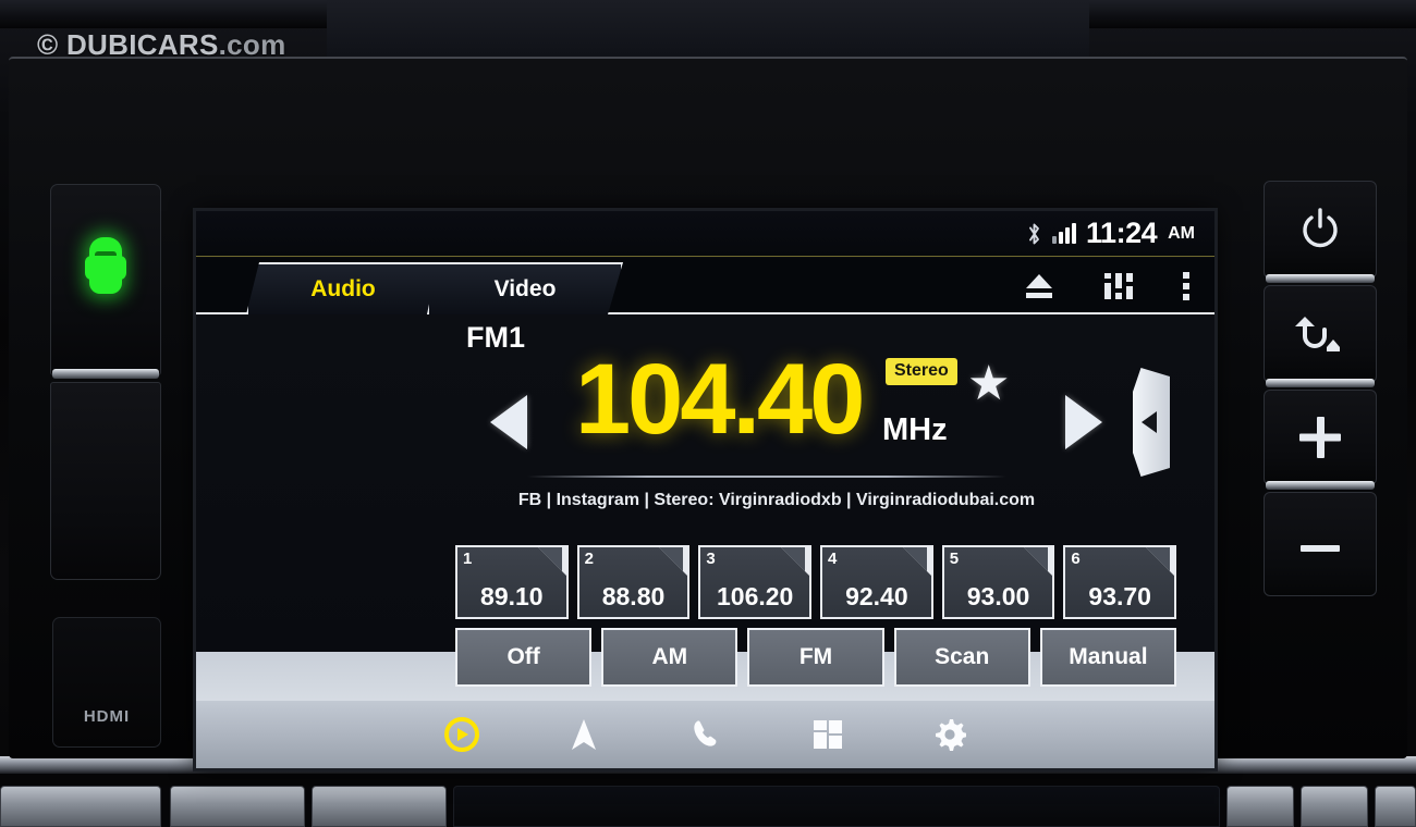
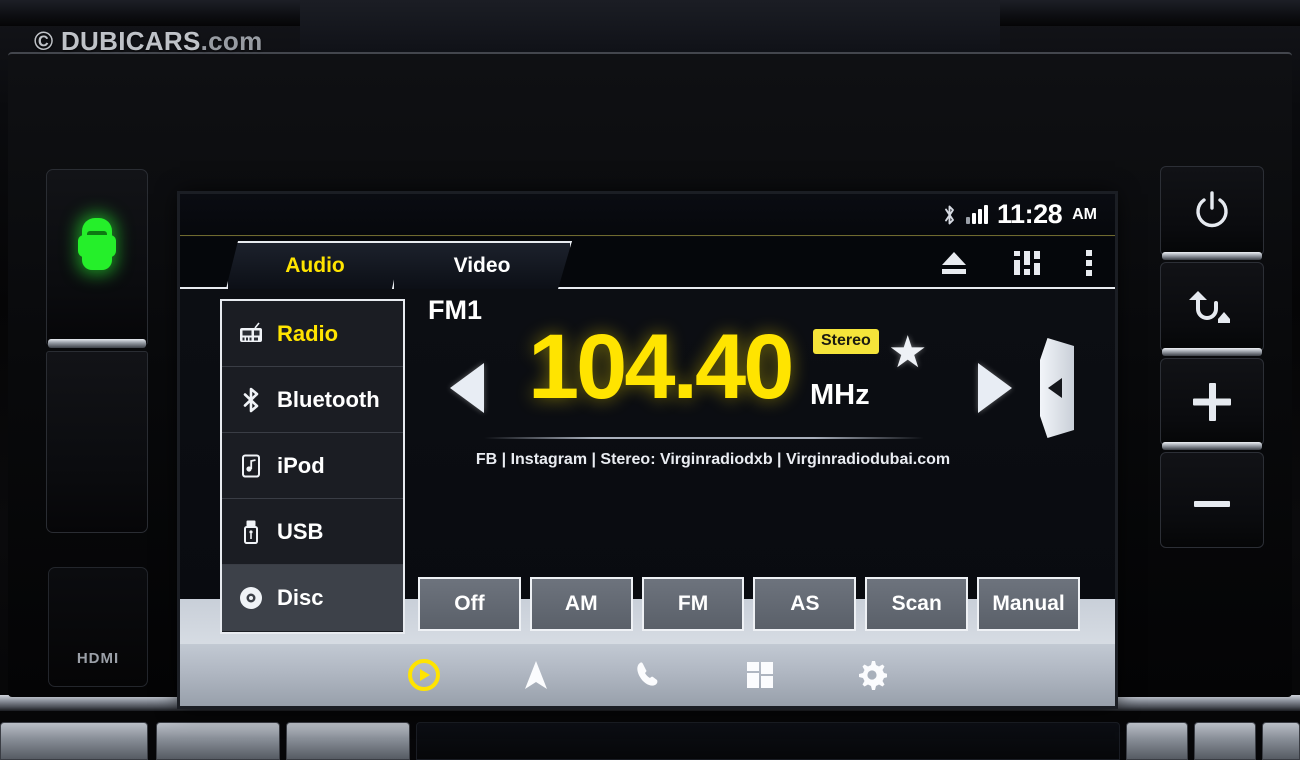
  HDMI
- 11:24
+ 11:28
  AM
  Audio
  Video
+ Radio
+ Bluetooth
+ iPod
+ USB
+ Disc
  FM1
  104.40
  MHz
  Stereo
  ★
  FB | Instagram | Stereo: Virginradiodxb | Virginradiodubai.com
- 1
- 89.10
- 2
- 88.80
- 3
- 106.20
- 4
- 92.40
- 5
- 93.00
- 6
- 93.70
  Off
  AM
  FM
+ AS
  Scan
  Manual
  © DUBICARS.com
